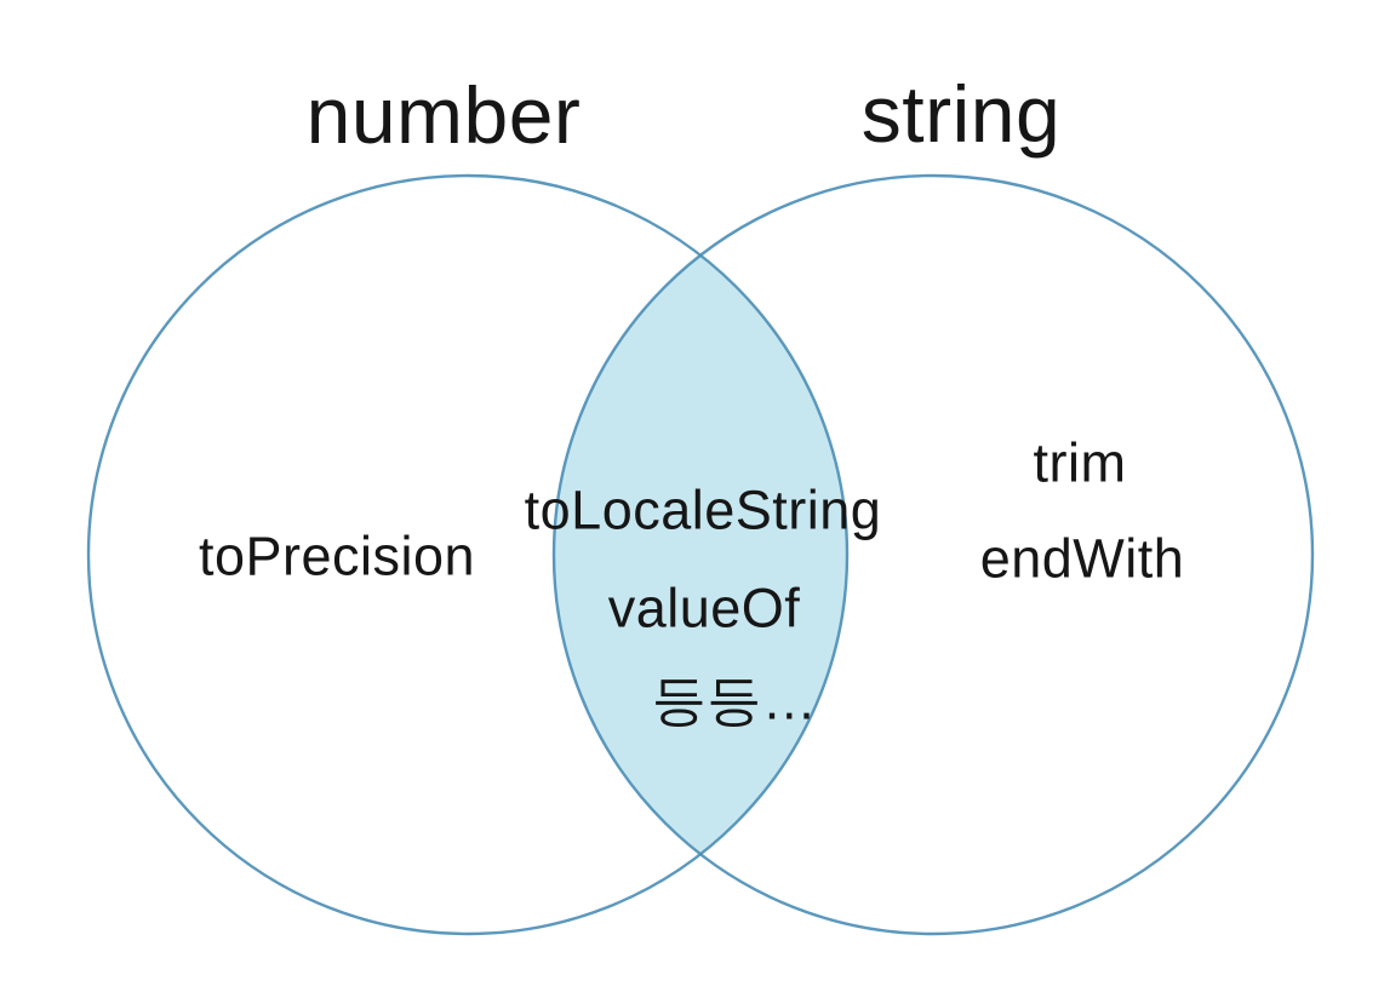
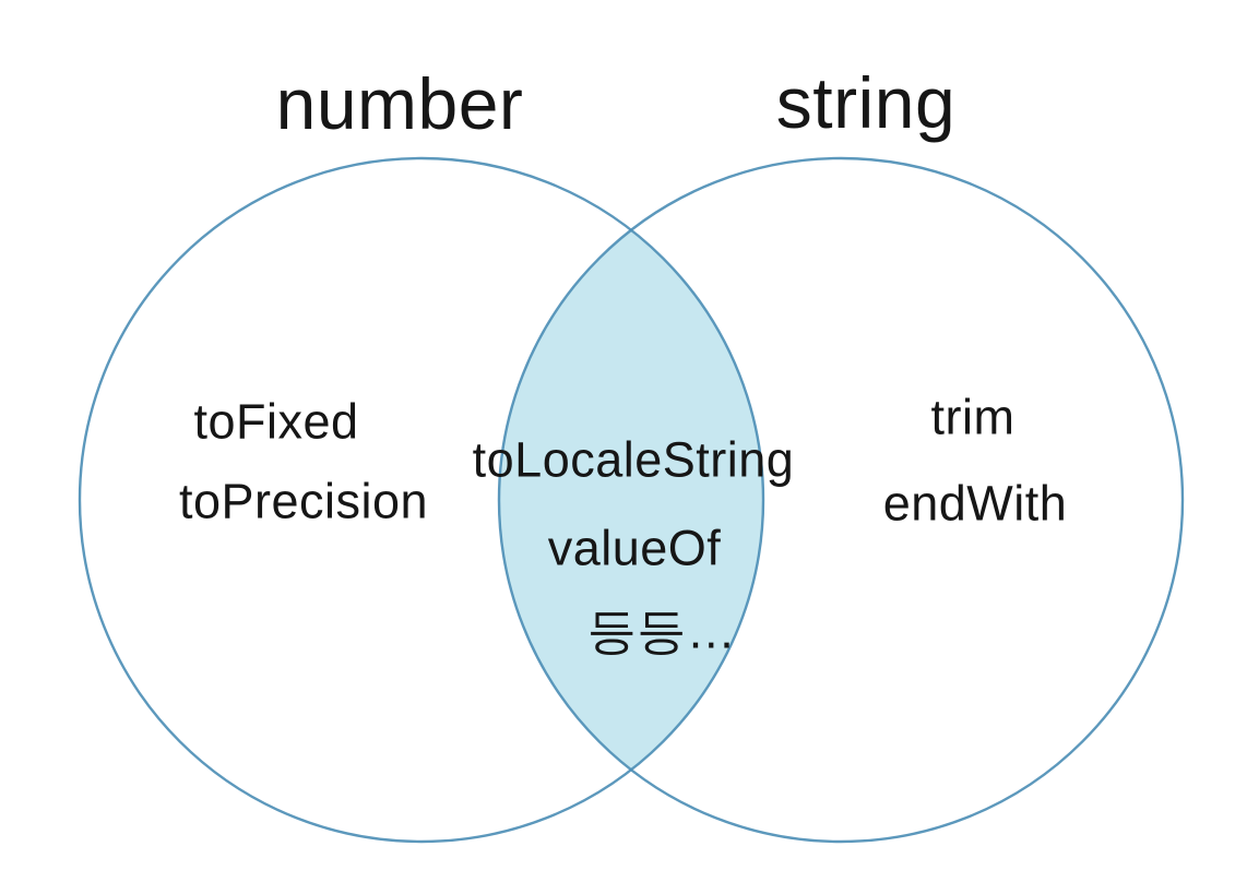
  number
  string
+ toFixed
  toPrecision
  toLocaleString
  valueOf
  등등…
  trim
  endWith
